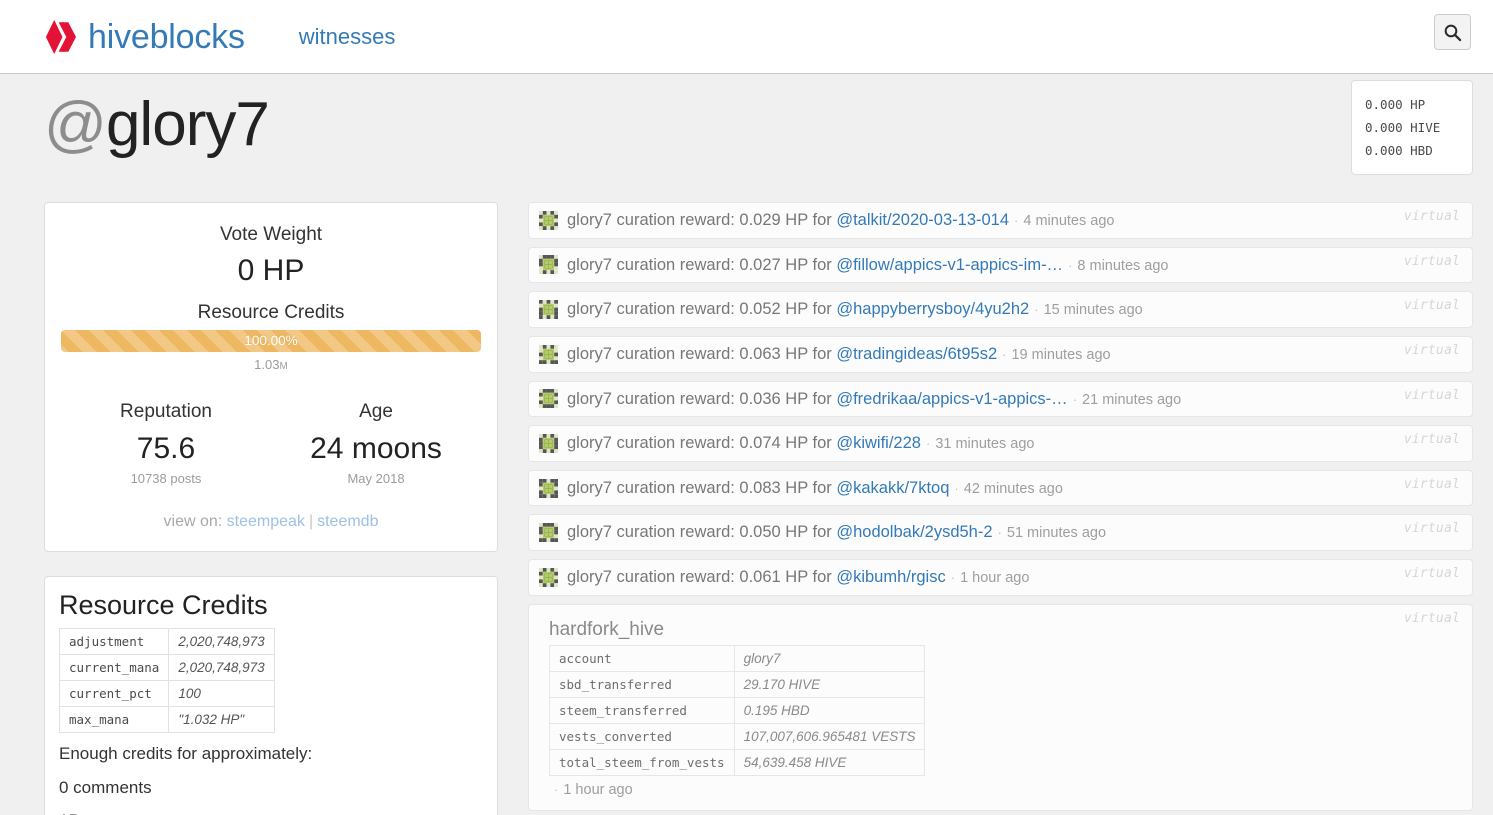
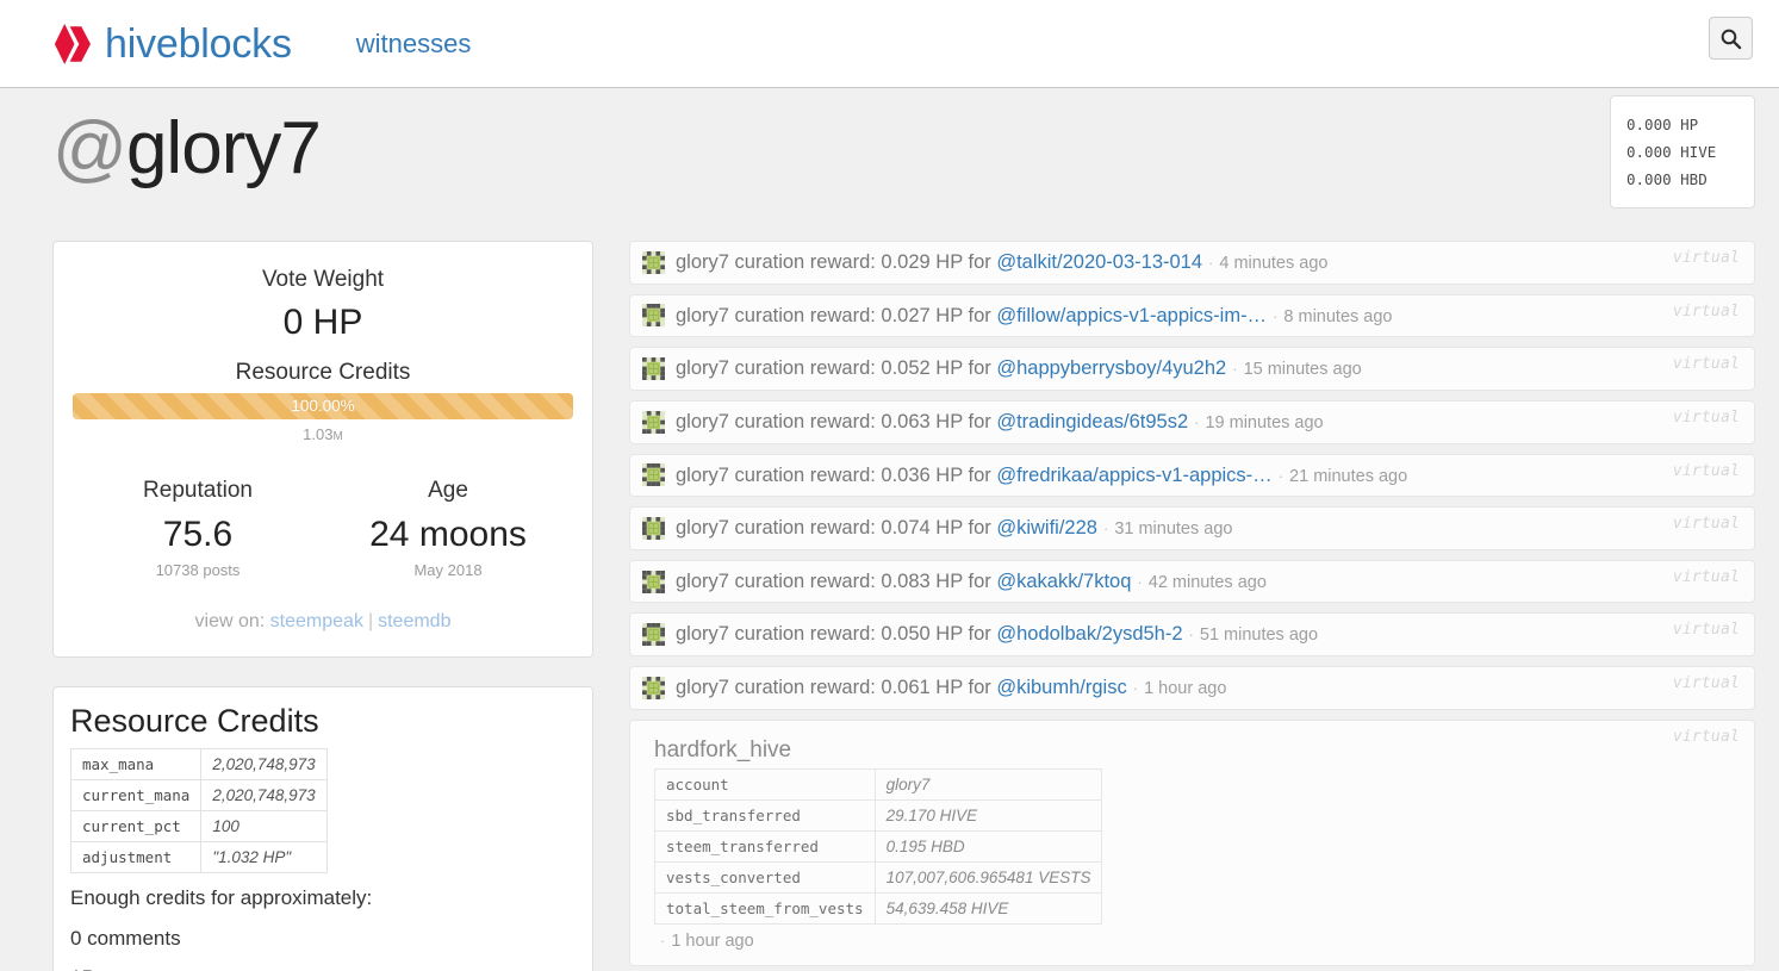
  hiveblocks
  witnesses
  @glory7
  0.000 HP
  0.000 HIVE
  0.000 HBD
  Vote Weight
  0 HP
  Resource Credits
  100.00%
  1.03M
  Reputation
  75.6
  10738 posts
  Age
  24 moons
  May 2018
  view on: steempeak | steemdb
  Resource Credits
- adjustment	2,020,748,973
+ max_mana	2,020,748,973
  current_mana	2,020,748,973
  current_pct	100
- max_mana	"1.032 HP"
+ adjustment	"1.032 HP"
  Enough credits for approximately:
  0 comments
  glory7 curation reward: 0.029 HP for @talkit/2020-03-13-014 · 4 minutes ago
  virtual
  glory7 curation reward: 0.027 HP for @fillow/appics-v1-appics-im-… · 8 minutes ago
  virtual
  glory7 curation reward: 0.052 HP for @happyberrysboy/4yu2h2 · 15 minutes ago
  virtual
  glory7 curation reward: 0.063 HP for @tradingideas/6t95s2 · 19 minutes ago
  virtual
  glory7 curation reward: 0.036 HP for @fredrikaa/appics-v1-appics-… · 21 minutes ago
  virtual
  glory7 curation reward: 0.074 HP for @kiwifi/228 · 31 minutes ago
  virtual
  glory7 curation reward: 0.083 HP for @kakakk/7ktoq · 42 minutes ago
  virtual
  glory7 curation reward: 0.050 HP for @hodolbak/2ysd5h-2 · 51 minutes ago
  virtual
  glory7 curation reward: 0.061 HP for @kibumh/rgisc · 1 hour ago
  virtual
  virtual
  hardfork_hive
  account	glory7
  sbd_transferred	29.170 HIVE
  steem_transferred	0.195 HBD
  vests_converted	107,007,606.965481 VESTS
  total_steem_from_vests	54,639.458 HIVE
  · 1 hour ago
